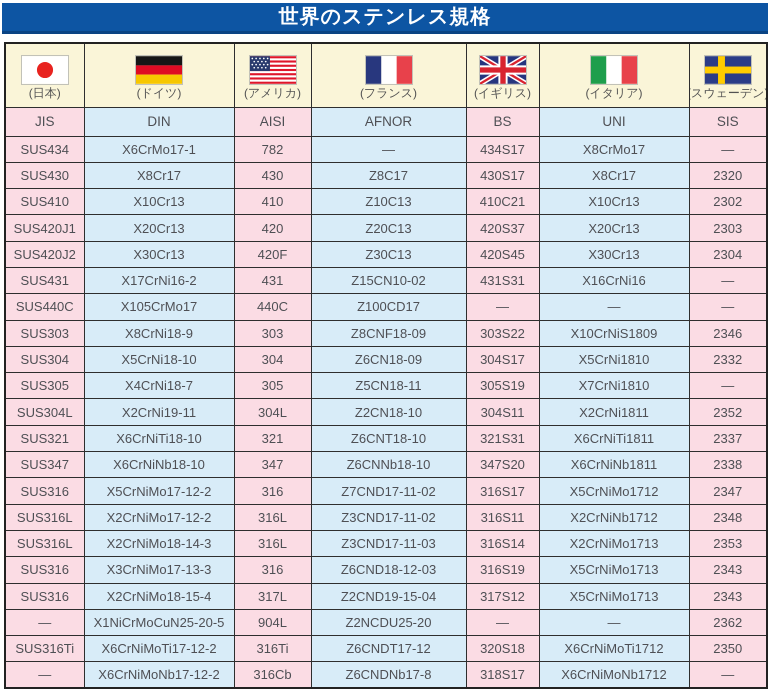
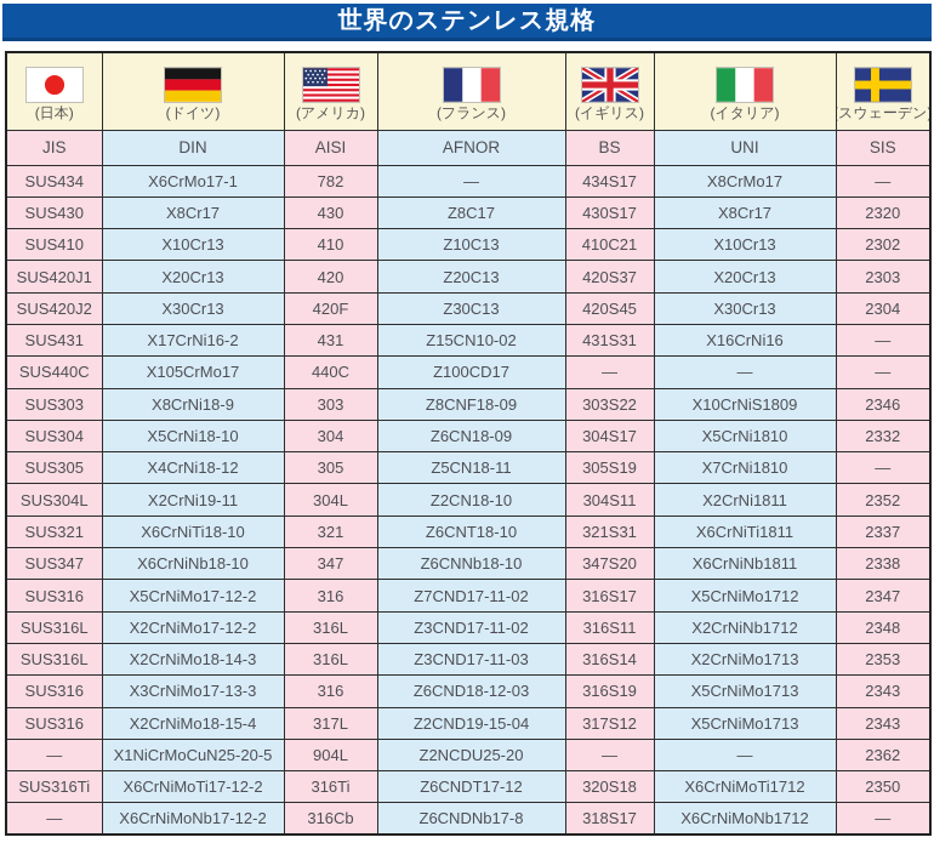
  世界のステンレス規格
  (日本)	(ドイツ)	(アメリカ)	(フランス)	(イギリス)	(イタリア)	(スウェーデン
  JIS	DIN	AISI	AFNOR	BS	UNI	SIS
  SUS434	X6CrMo17-1	782	—	434S17	X8CrMo17	—
  SUS430	X8Cr17	430	Z8C17	430S17	X8Cr17	2320
  SUS410	X10Cr13	410	Z10C13	410C21	X10Cr13	2302
  SUS420J1	X20Cr13	420	Z20C13	420S37	X20Cr13	2303
  SUS420J2	X30Cr13	420F	Z30C13	420S45	X30Cr13	2304
  SUS431	X17CrNi16-2	431	Z15CN10-02	431S31	X16CrNi16	—
  SUS440C	X105CrMo17	440C	Z100CD17	—	—	—
  SUS303	X8CrNi18-9	303	Z8CNF18-09	303S22	X10CrNiS1809	2346
  SUS304	X5CrNi18-10	304	Z6CN18-09	304S17	X5CrNi1810	2332
- SUS305	X4CrNi18-7	305	Z5CN18-11	305S19	X7CrNi1810	—
+ SUS305	X4CrNi18-12	305	Z5CN18-11	305S19	X7CrNi1810	—
  SUS304L	X2CrNi19-11	304L	Z2CN18-10	304S11	X2CrNi1811	2352
  SUS321	X6CrNiTi18-10	321	Z6CNT18-10	321S31	X6CrNiTi1811	2337
  SUS347	X6CrNiNb18-10	347	Z6CNNb18-10	347S20	X6CrNiNb1811	2338
  SUS316	X5CrNiMo17-12-2	316	Z7CND17-11-02	316S17	X5CrNiMo1712	2347
  SUS316L	X2CrNiMo17-12-2	316L	Z3CND17-11-02	316S11	X2CrNiNb1712	2348
  SUS316L	X2CrNiMo18-14-3	316L	Z3CND17-11-03	316S14	X2CrNiMo1713	2353
  SUS316	X3CrNiMo17-13-3	316	Z6CND18-12-03	316S19	X5CrNiMo1713	2343
  SUS316	X2CrNiMo18-15-4	317L	Z2CND19-15-04	317S12	X5CrNiMo1713	2343
  —	X1NiCrMoCuN25-20-5	904L	Z2NCDU25-20	—	—	2362
  SUS316Ti	X6CrNiMoTi17-12-2	316Ti	Z6CNDT17-12	320S18	X6CrNiMoTi1712	2350
  —	X6CrNiMoNb17-12-2	316Cb	Z6CNDNb17-8	318S17	X6CrNiMoNb1712	—
